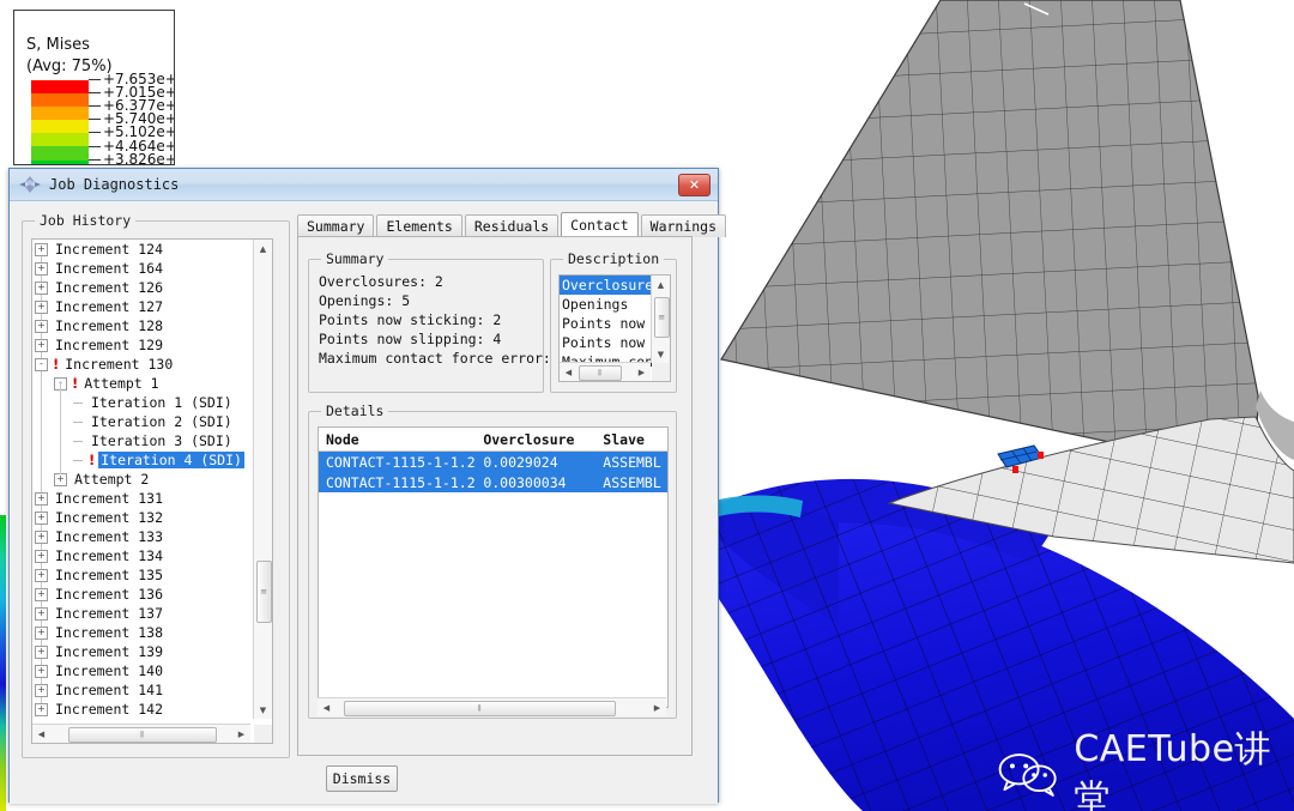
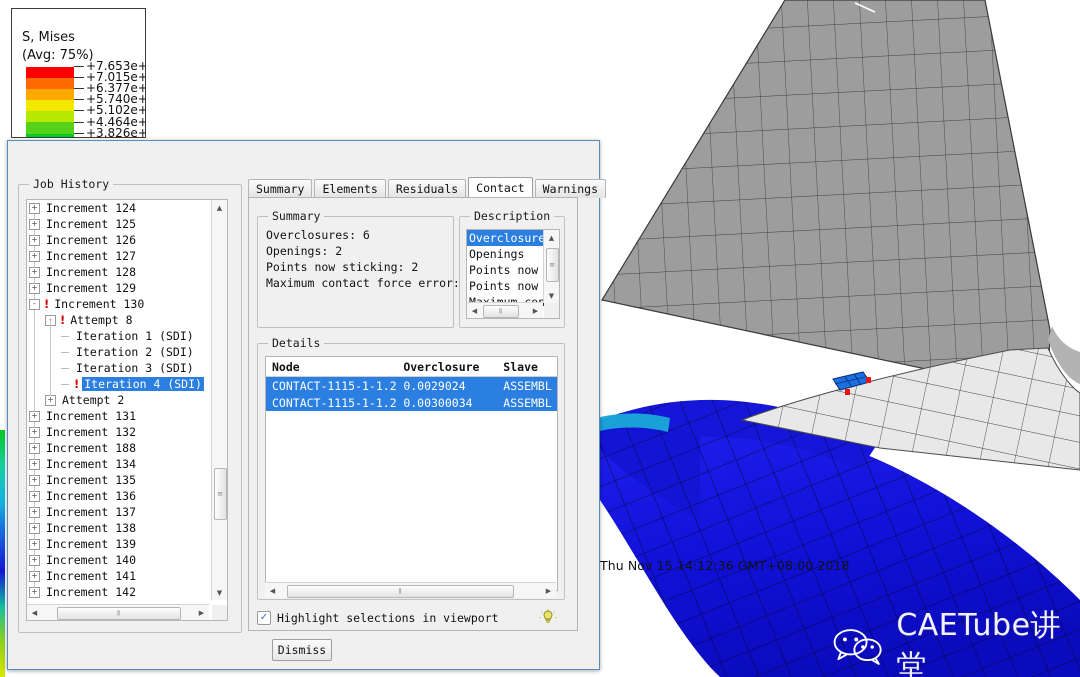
+ Thu Nov 15 14:12:36 GMT+08:00 2018
  CAETube讲堂
  S, Mises
  (Avg: 75%)
  +7.653e+
  +7.015e+
  +6.377e+
  +5.740e+
  +5.102e+
  +4.464e+
  +3.826e+
- Job Diagnostics
- ✕
  Job History
  +
  Increment 124
  +
- Increment 164
+ Increment 125
  +
  Increment 126
  +
  Increment 127
  +
  Increment 128
  +
  Increment 129
  -
  !
  Increment 130
  !
- Attempt 1
+ Attempt 8
  Iteration 1 (SDI)
  Iteration 2 (SDI)
  Iteration 3 (SDI)
  !
  Iteration 4 (SDI)
  +
  Attempt 2
  +
  Increment 131
  +
  Increment 132
  +
- Increment 133
+ Increment 188
  +
  Increment 134
  +
  Increment 135
  +
  Increment 136
  +
  Increment 137
  +
  Increment 138
  +
  Increment 139
  +
  Increment 140
  +
  Increment 141
  +
  Increment 142
  ▲
  ▼
  ≡
  ◀
  ▶
  ⦀
  Summary
  Elements
  Residuals
  Contact
  Warnings
  Summary
- Overclosures: 2
+ Overclosures: 6
- Openings: 5
+ Openings: 2
  Points now sticking: 2
- Points now slipping: 4
  Maximum contact force error:
  Description
  Overclosure
  Openings
  ▲
  ▼
  ≡
  ◀
  ▶
  ⦀
  Details
  Node
  Overclosure
  Slave
  CONTACT-1115-1-1.2
  0.0029024
  ASSEMBL
  CONTACT-1115-1-1.2
  0.00300034
  ASSEMBL
  ◀
  ▶
  ⦀
+ ✓
+ Highlight selections in viewport
  Dismiss
